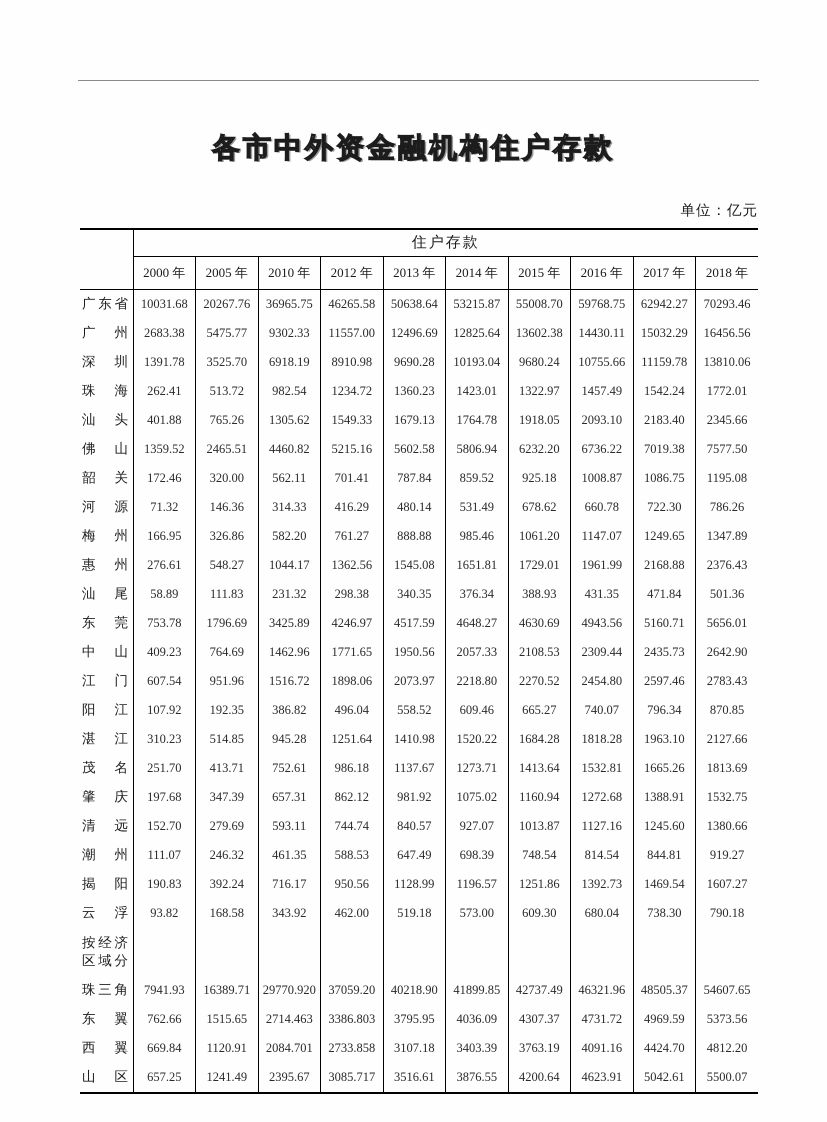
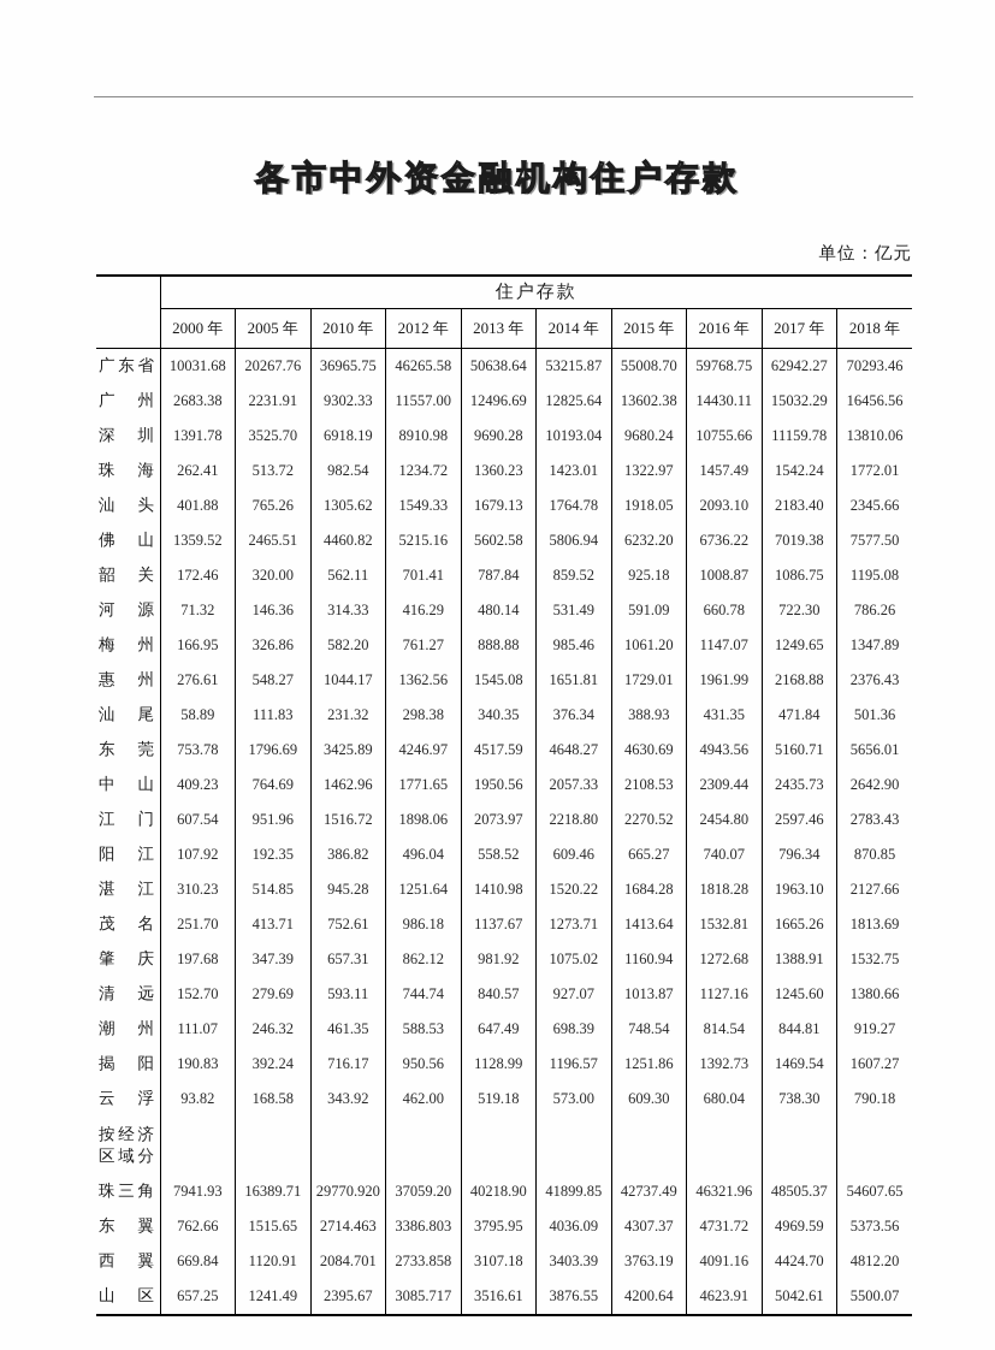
  各市中外资金融机构住户存款
  单位：亿元
  	住户存款
  2000 年	2005 年	2010 年	2012 年	2013 年	2014 年	2015 年	2016 年	2017 年	2018 年
  广东省	10031.68	20267.76	36965.75	46265.58	50638.64	53215.87	55008.70	59768.75	62942.27	70293.46
- 广州	2683.38	5475.77	9302.33	11557.00	12496.69	12825.64	13602.38	14430.11	15032.29	16456.56
+ 广州	2683.38	2231.91	9302.33	11557.00	12496.69	12825.64	13602.38	14430.11	15032.29	16456.56
  深圳	1391.78	3525.70	6918.19	8910.98	9690.28	10193.04	9680.24	10755.66	11159.78	13810.06
  珠海	262.41	513.72	982.54	1234.72	1360.23	1423.01	1322.97	1457.49	1542.24	1772.01
  汕头	401.88	765.26	1305.62	1549.33	1679.13	1764.78	1918.05	2093.10	2183.40	2345.66
  佛山	1359.52	2465.51	4460.82	5215.16	5602.58	5806.94	6232.20	6736.22	7019.38	7577.50
  韶关	172.46	320.00	562.11	701.41	787.84	859.52	925.18	1008.87	1086.75	1195.08
- 河源	71.32	146.36	314.33	416.29	480.14	531.49	678.62	660.78	722.30	786.26
+ 河源	71.32	146.36	314.33	416.29	480.14	531.49	591.09	660.78	722.30	786.26
  梅州	166.95	326.86	582.20	761.27	888.88	985.46	1061.20	1147.07	1249.65	1347.89
  惠州	276.61	548.27	1044.17	1362.56	1545.08	1651.81	1729.01	1961.99	2168.88	2376.43
  汕尾	58.89	111.83	231.32	298.38	340.35	376.34	388.93	431.35	471.84	501.36
  东莞	753.78	1796.69	3425.89	4246.97	4517.59	4648.27	4630.69	4943.56	5160.71	5656.01
  中山	409.23	764.69	1462.96	1771.65	1950.56	2057.33	2108.53	2309.44	2435.73	2642.90
  江门	607.54	951.96	1516.72	1898.06	2073.97	2218.80	2270.52	2454.80	2597.46	2783.43
  阳江	107.92	192.35	386.82	496.04	558.52	609.46	665.27	740.07	796.34	870.85
  湛江	310.23	514.85	945.28	1251.64	1410.98	1520.22	1684.28	1818.28	1963.10	2127.66
  茂名	251.70	413.71	752.61	986.18	1137.67	1273.71	1413.64	1532.81	1665.26	1813.69
  肇庆	197.68	347.39	657.31	862.12	981.92	1075.02	1160.94	1272.68	1388.91	1532.75
  清远	152.70	279.69	593.11	744.74	840.57	927.07	1013.87	1127.16	1245.60	1380.66
  潮州	111.07	246.32	461.35	588.53	647.49	698.39	748.54	814.54	844.81	919.27
  揭阳	190.83	392.24	716.17	950.56	1128.99	1196.57	1251.86	1392.73	1469.54	1607.27
  云浮	93.82	168.58	343.92	462.00	519.18	573.00	609.30	680.04	738.30	790.18
  按经济区域分
  珠三角	7941.93	16389.71	29770.920	37059.20	40218.90	41899.85	42737.49	46321.96	48505.37	54607.65
  东翼	762.66	1515.65	2714.463	3386.803	3795.95	4036.09	4307.37	4731.72	4969.59	5373.56
  西翼	669.84	1120.91	2084.701	2733.858	3107.18	3403.39	3763.19	4091.16	4424.70	4812.20
  山区	657.25	1241.49	2395.67	3085.717	3516.61	3876.55	4200.64	4623.91	5042.61	5500.07
